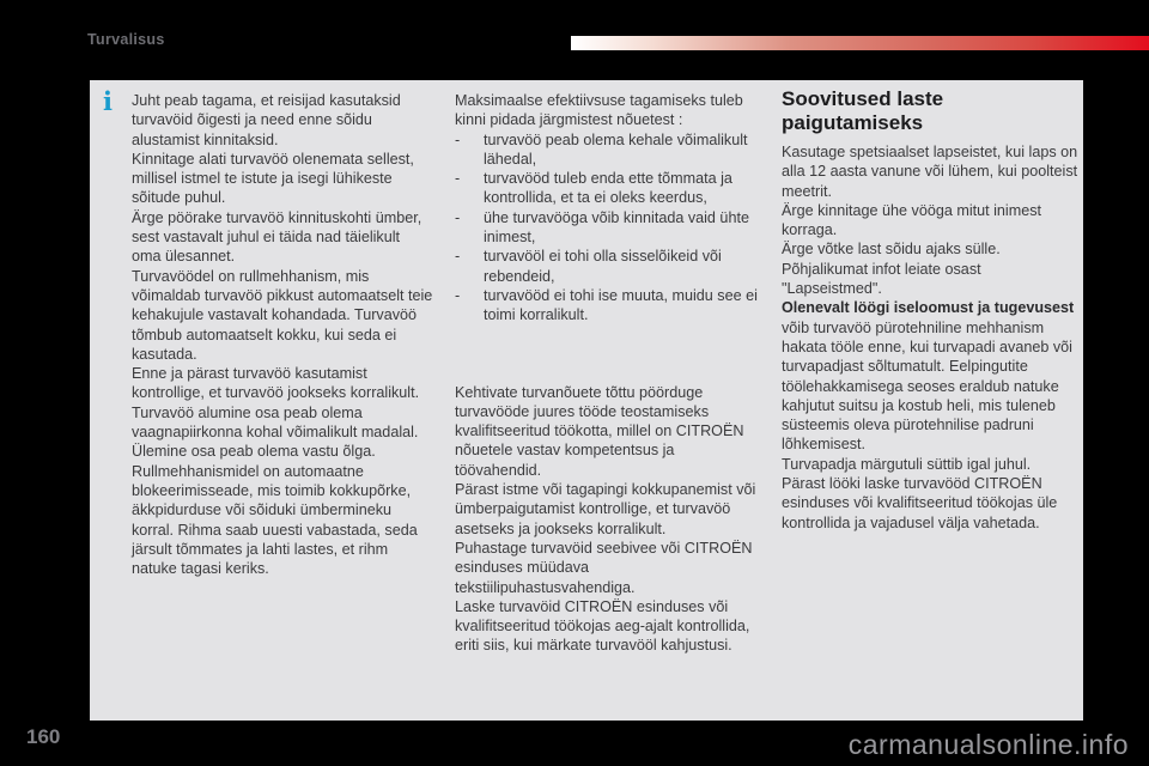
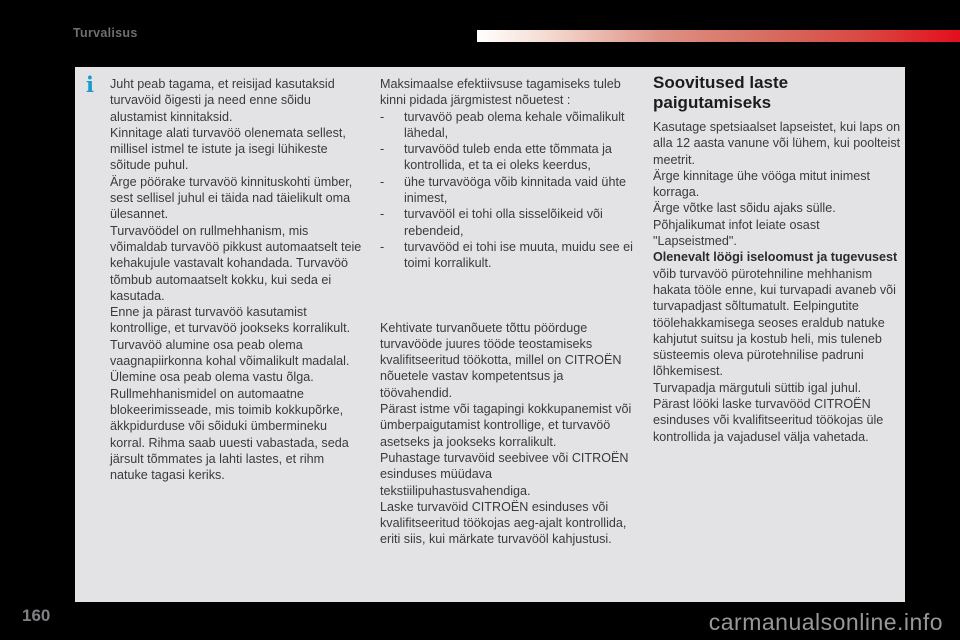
  Turvalisus
  i
  Juht peab tagama, et reisijad kasutaksid turvavöid õigesti ja need enne sõidu alustamist kinnitaksid.
  Kinnitage alati turvavöö olenemata sellest, millisel istmel te istute ja isegi lühikeste sõitude puhul.
- Ärge pöörake turvavöö kinnituskohti ümber, sest vastavalt juhul ei täida nad täielikult oma ülesannet.
+ Ärge pöörake turvavöö kinnituskohti ümber, sest sellisel juhul ei täida nad täielikult oma ülesannet.
  Turvavöödel on rullmehhanism, mis võimaldab turvavöö pikkust automaatselt teie kehakujule vastavalt kohandada. Turvavöö tõmbub automaatselt kokku, kui seda ei kasutada.
  Enne ja pärast turvavöö kasutamist kontrollige, et turvavöö jookseks korralikult.
  Turvavöö alumine osa peab olema vaagnapiirkonna kohal võimalikult madalal. Ülemine osa peab olema vastu õlga.
  Rullmehhanismidel on automaatne blokeerimisseade, mis toimib kokkupõrke, äkkpidurduse või sõiduki ümbermineku korral. Rihma saab uuesti vabastada, seda järsult tõmmates ja lahti lastes, et rihm natuke tagasi keriks.
  Maksimaalse efektiivsuse tagamiseks tuleb kinni pidada järgmistest nõuetest :
  -
  turvavöö peab olema kehale võimalikult lähedal,
  -
  turvavööd tuleb enda ette tõmmata ja kontrollida, et ta ei oleks keerdus,
  -
  ühe turvavööga võib kinnitada vaid ühte inimest,
  -
  turvavööl ei tohi olla sisselõikeid või rebendeid,
  -
  turvavööd ei tohi ise muuta, muidu see ei toimi korralikult.
  Kehtivate turvanõuete tõttu pöörduge turvavööde juures tööde teostamiseks kvalifitseeritud töökotta, millel on CITROËN nõuetele vastav kompetentsus ja töövahendid.
  Pärast istme või tagapingi kokkupanemist või ümberpaigutamist kontrollige, et turvavöö asetseks ja jookseks korralikult.
  Puhastage turvavöid seebivee või CITROËN esinduses müüdava tekstiilipuhastusvahendiga.
  Laske turvavöid CITROËN esinduses või kvalifitseeritud töökojas aeg-ajalt kontrollida, eriti siis, kui märkate turvavööl kahjustusi.
  Soovitused laste paigutamiseks
  Kasutage spetsiaalset lapseistet, kui laps on alla 12 aasta vanune või lühem, kui poolteist meetrit.
  Ärge kinnitage ühe vööga mitut inimest korraga.
  Ärge võtke last sõidu ajaks sülle.
  Põhjalikumat infot leiate osast "Lapseistmed".
  Olenevalt löögi iseloomust ja tugevusest võib turvavöö pürotehniline mehhanism hakata tööle enne, kui turvapadi avaneb või turvapadjast sõltumatult. Eelpingutite töölehakkamisega seoses eraldub natuke kahjutut suitsu ja kostub heli, mis tuleneb süsteemis oleva pürotehnilise padruni lõhkemisest.
  Turvapadja märgutuli süttib igal juhul.
  Pärast lööki laske turvavööd CITROËN esinduses või kvalifitseeritud töökojas üle kontrollida ja vajadusel välja vahetada.
  160
  carmanualsonline.info
